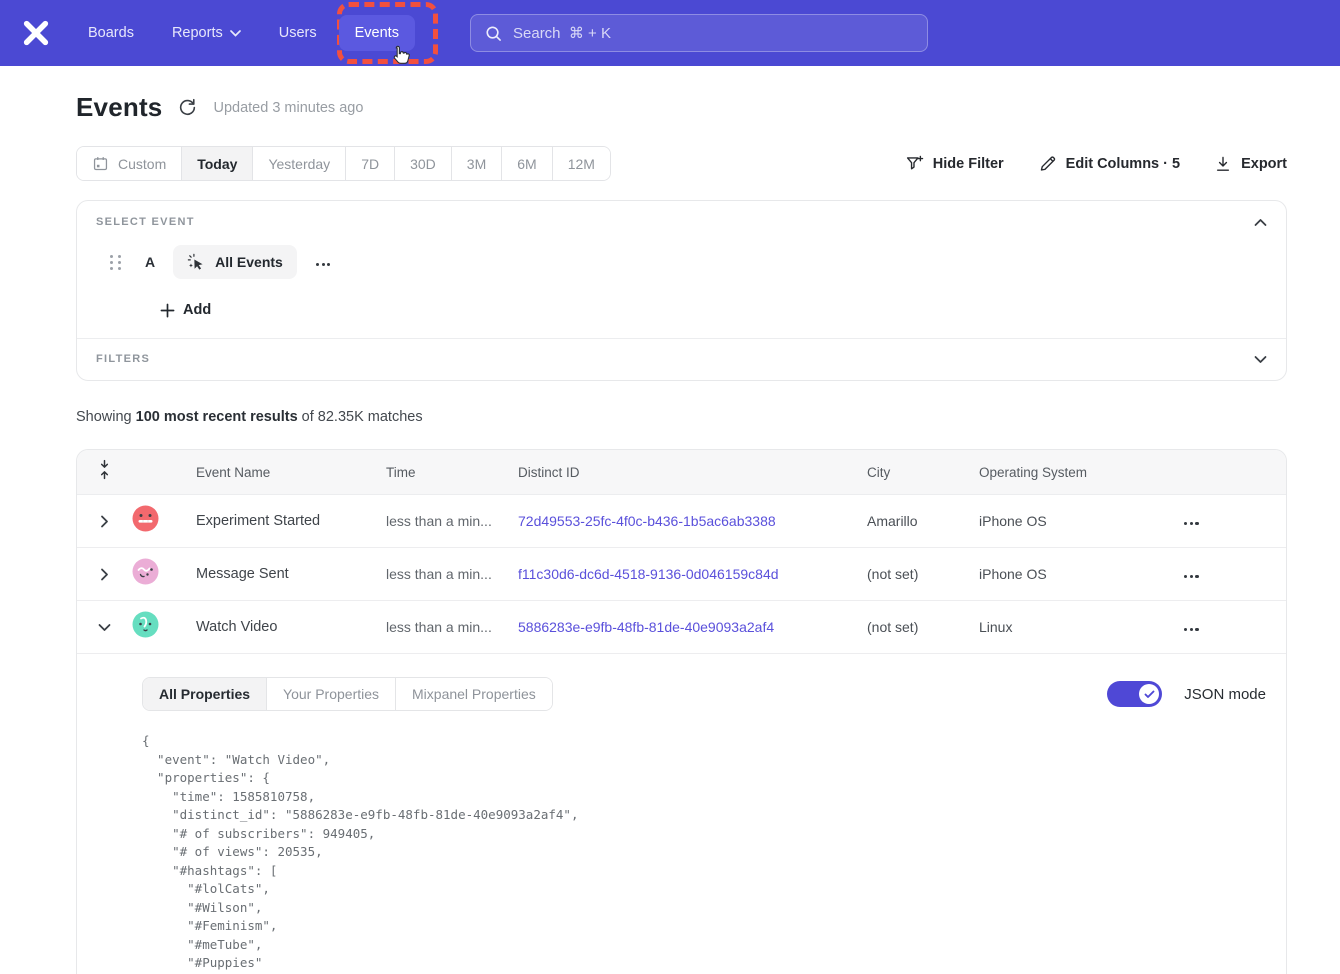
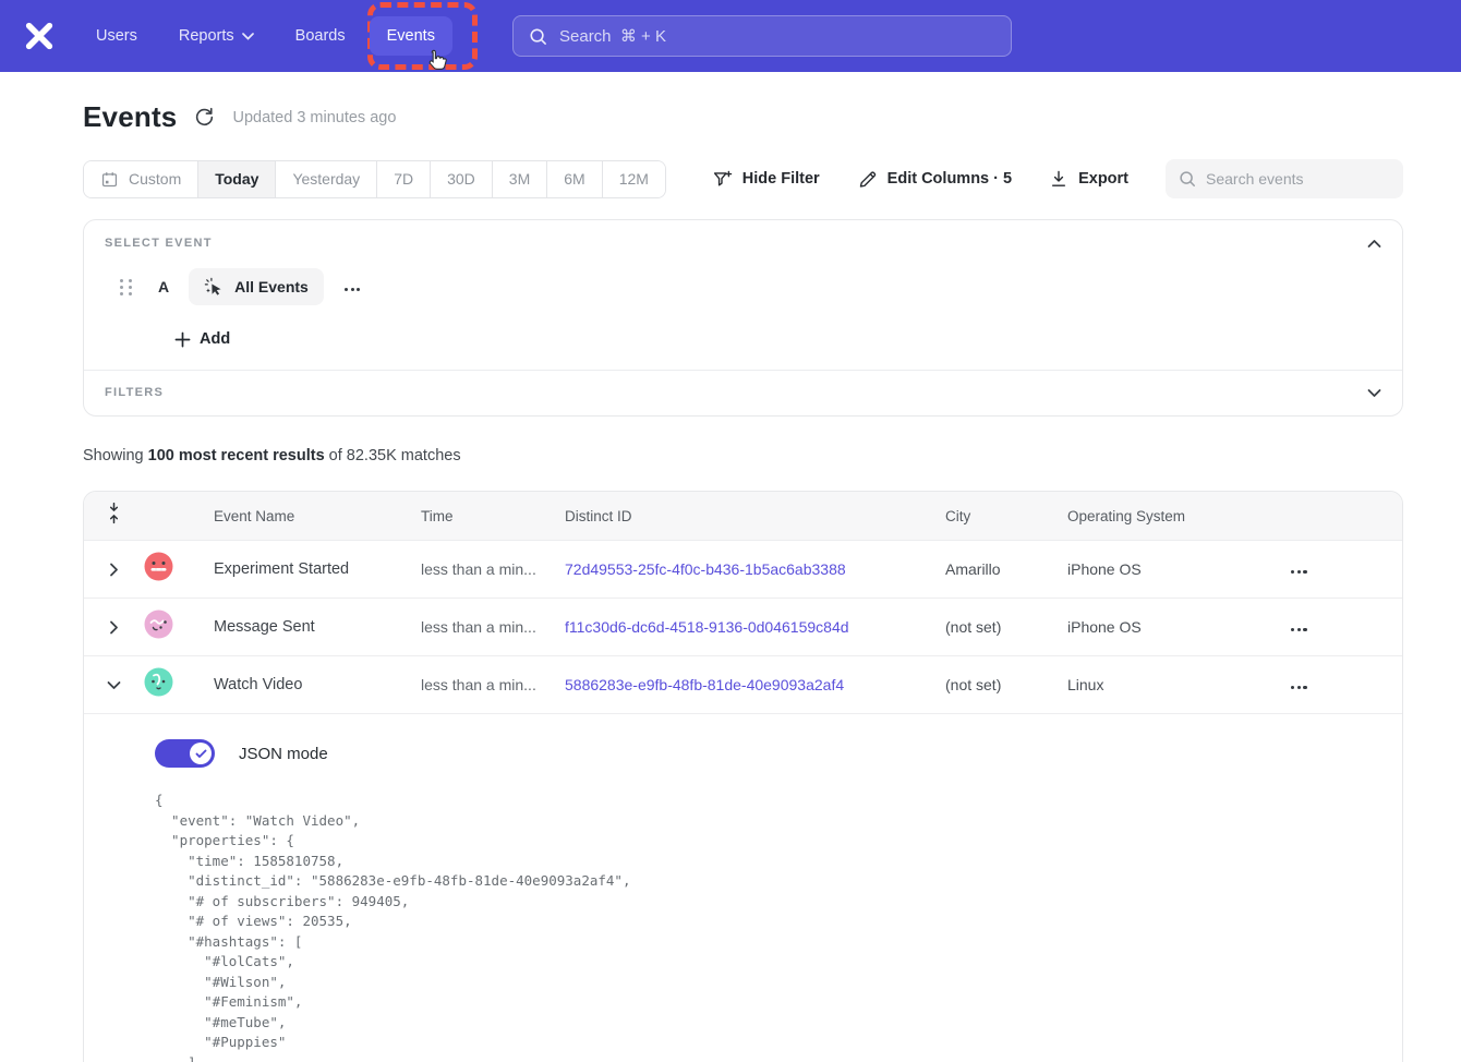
- Boards
+ Users
  Reports
- Users
+ Boards
  Events
  Search ⌘ + K
  Events
  Updated 3 minutes ago
  Custom
  Today
  Yesterday
  7D
  30D
  3M
  6M
  12M
  Hide Filter
  Edit Columns · 5
  Export
+ Search events
  SELECT EVENT
  A
  All Events
  Add
  FILTERS
  Showing 100 most recent results of 82.35K matches
  Event Name
  Time
  Distinct ID
  City
  Operating System
  Experiment Started
  less than a min...
  72d49553-25fc-4f0c-b436-1b5ac6ab3388
  Amarillo
  iPhone OS
  Message Sent
  less than a min...
  f11c30d6-dc6d-4518-9136-0d046159c84d
  (not set)
  iPhone OS
  Watch Video
  less than a min...
  5886283e-e9fb-48fb-81de-40e9093a2af4
  (not set)
  Linux
- All Properties
- Your Properties
- Mixpanel Properties
  JSON mode
  {
  "event": "Watch Video",
  "properties": {
  "time": 1585810758,
  "distinct_id": "5886283e-e9fb-48fb-81de-40e9093a2af4",
  "# of subscribers": 949405,
  "# of views": 20535,
  "#hashtags": [
  "#lolCats",
  "#Wilson",
  "#Feminism",
  "#meTube",
  "#Puppies"
